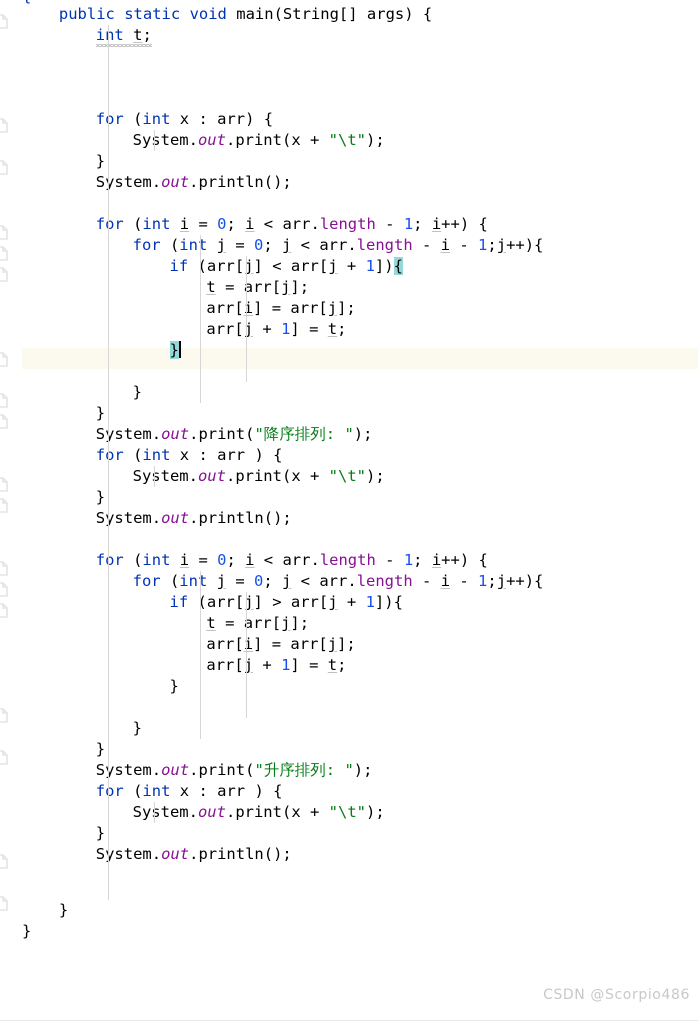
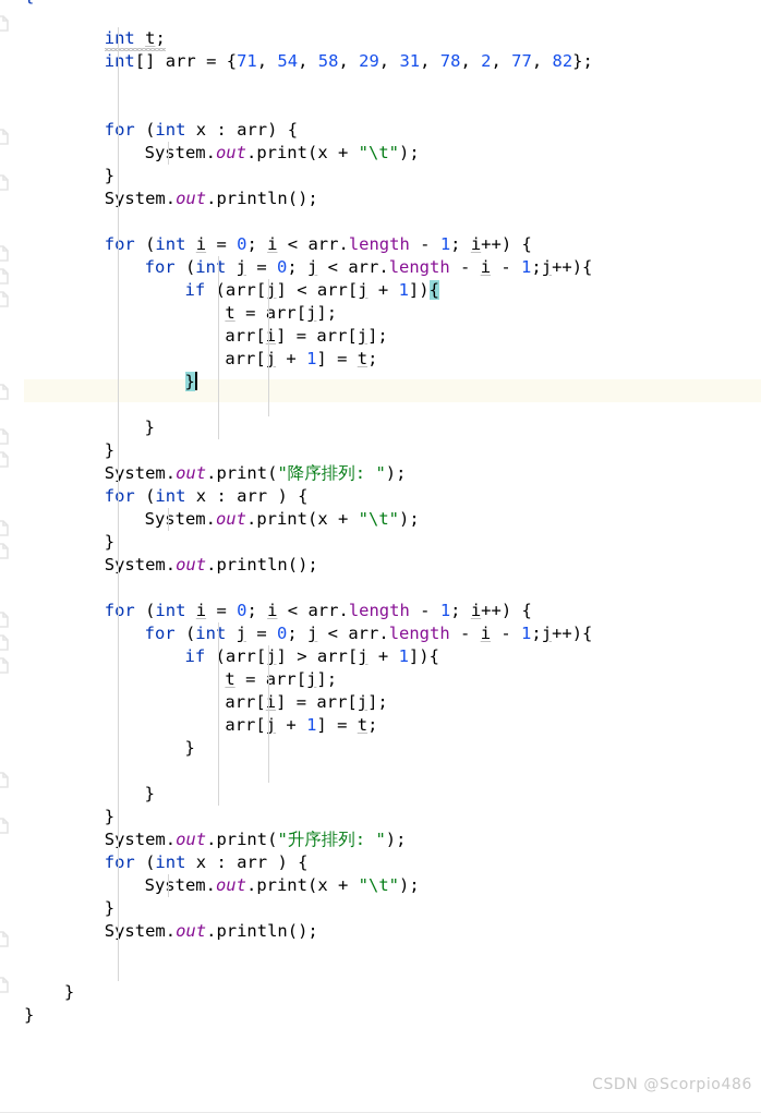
- public static void main(String[] args) {
  int t;
+ int[] arr = {71, 54, 58, 29, 31, 78, 2, 77, 82};
  for (int x : arr) {
  System.out.print(x + "\t");
  }
  System.out.println();
  for (int i = 0; i < arr.length - 1; i++) {
  for (int j = 0; j < arr.length - i - 1;j++){
  if (arr[j] < arr[j + 1]){
  t = arr[j];
  arr[i] = arr[j];
  arr[j + 1] = t;
  }
  }
  }
  System.out.print("降序排列: ");
  for (int x : arr ) {
  System.out.print(x + "\t");
  }
  System.out.println();
  for (int i = 0; i < arr.length - 1; i++) {
  for (int j = 0; j < arr.length - i - 1;j++){
  if (arr[j] > arr[j + 1]){
  t = arr[j];
  arr[i] = arr[j];
  arr[j + 1] = t;
  }
  }
  }
  System.out.print("升序排列: ");
  for (int x : arr ) {
  System.out.print(x + "\t");
  }
  System.out.println();
  }
  }
  CSDN @Scorpio486
